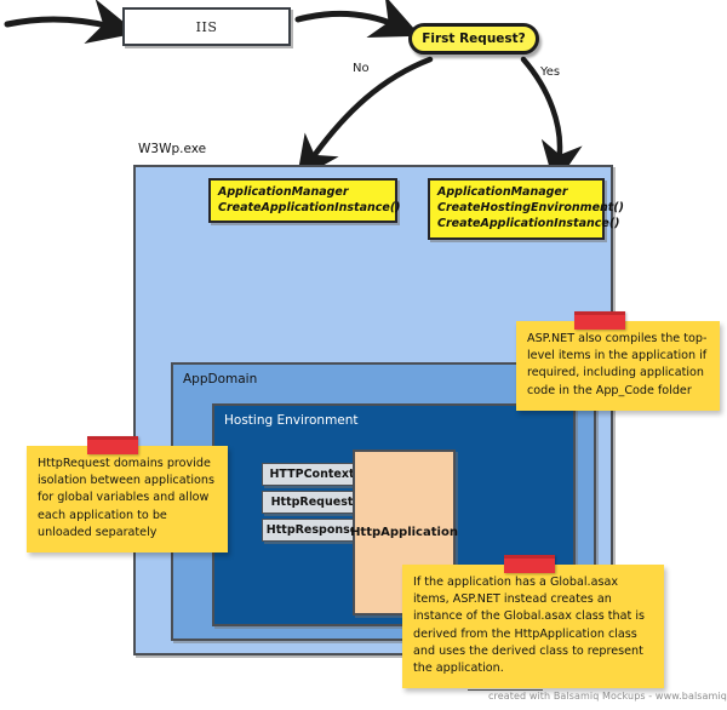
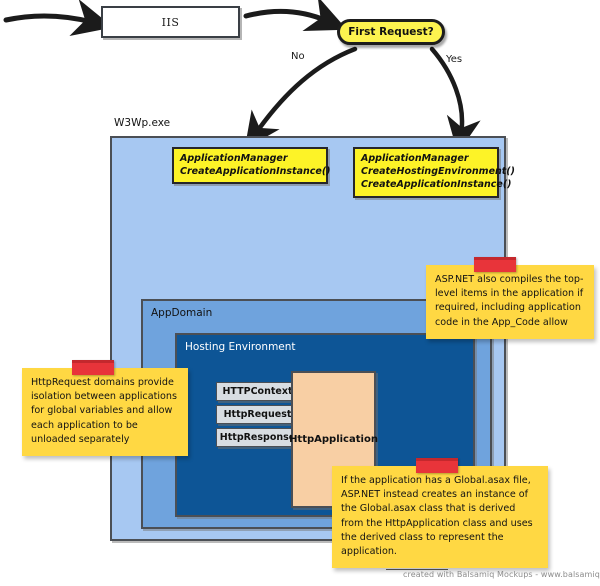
  IIS
  First Request?
  No
  Yes
  W3Wp.exe
  AppDomain
  Hosting Environment
  HTTPContex
  HttpRequest
  HttpRespons
  HttpApplication
  ApplicationManager
  CreateApplicationInstance()
  ApplicationManager
  CreateHostingEnvironment()
  CreateApplicationInstance()
- ASP.NET also compiles the top-level items in the application if required, including application code in the App_Code folder
+ ASP.NET also compiles the top-level items in the application if required, including application code in the App_Code allow
  HttpRequest domains provide isolation between applications for global variables and allow each application to be unloaded separately
- If the application has a Global.asax items, ASP.NET instead creates an instance of the Global.asax class that is derived from the HttpApplication class and uses the derived class to represent the application.
+ If the application has a Global.asax file, ASP.NET instead creates an instance of the Global.asax class that is derived from the HttpApplication class and uses the derived class to represent the application.
  created with Balsamiq Mockups - www.balsamiq
